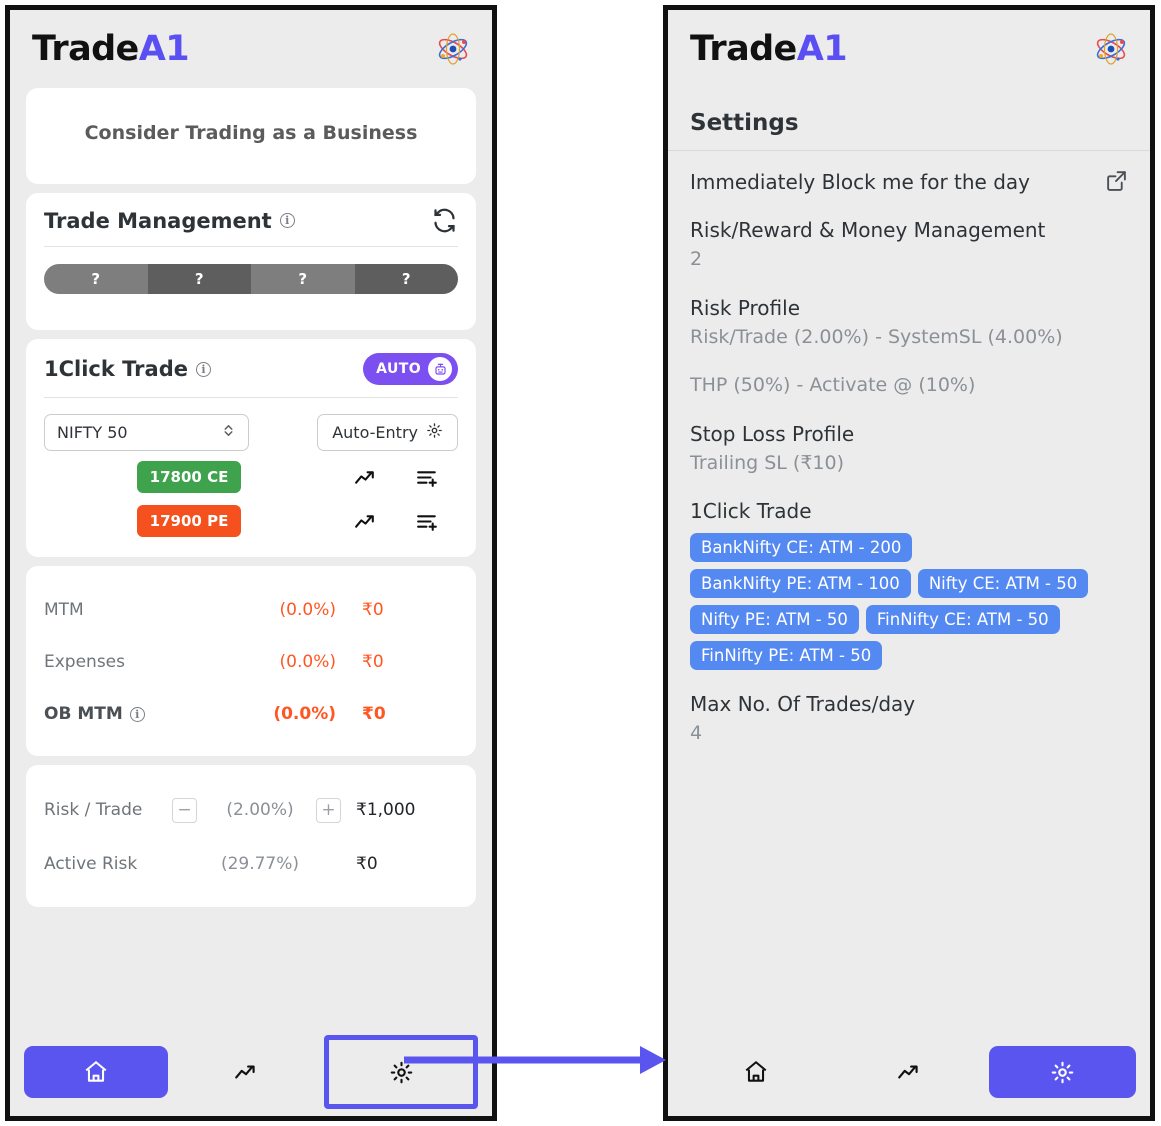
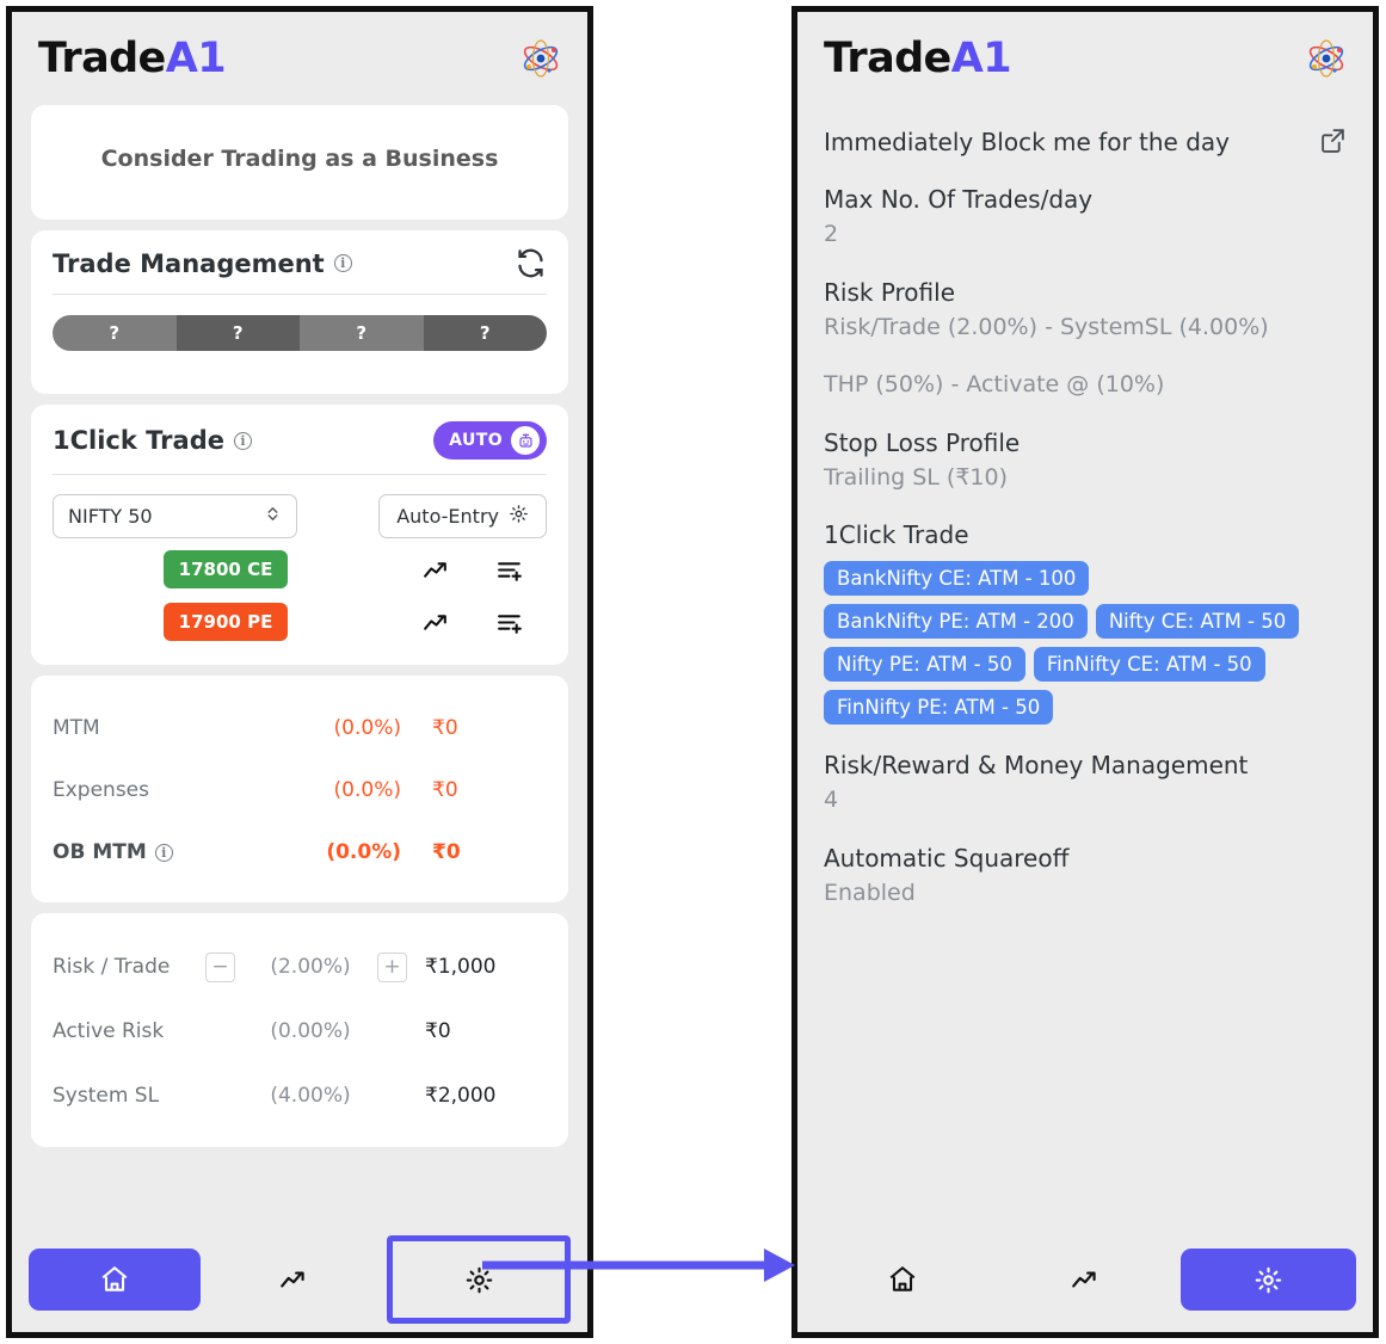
  Trade
  A1
  Consider Trading as a Business
  Trade Management
  i
  ?
  ?
  ?
  ?
  1Click Trade
  i
  AUTO
  NIFTY 50
  Auto-Entry
  17800 CE
  17900 PE
  MTM
  (0.0%)
  ₹0
  Expenses
  (0.0%)
  ₹0
  OB MTM
  i
  (0.0%)
  ₹0
  Risk / Trade
  −
  (2.00%)
  +
  ₹1,000
  Active Risk
- (29.77%)
+ (0.00%)
  ₹0
+ System SL
+ (4.00%)
+ ₹2,000
  Trade
  A1
- Settings
  Immediately Block me for the day
- Risk/Reward & Money Management
+ Max No. Of Trades/day
  2
  Risk Profile
  Risk/Trade (2.00%) - SystemSL (4.00%)
  THP (50%) - Activate @ (10%)
  Stop Loss Profile
  Trailing SL (₹10)
  1Click Trade
- BankNifty CE: ATM - 200
+ BankNifty CE: ATM - 100
- BankNifty PE: ATM - 100
+ BankNifty PE: ATM - 200
  Nifty CE: ATM - 50
  Nifty PE: ATM - 50
  FinNifty CE: ATM - 50
  FinNifty PE: ATM - 50
- Max No. Of Trades/day
+ Risk/Reward & Money Management
  4
+ Automatic Squareoff
+ Enabled
